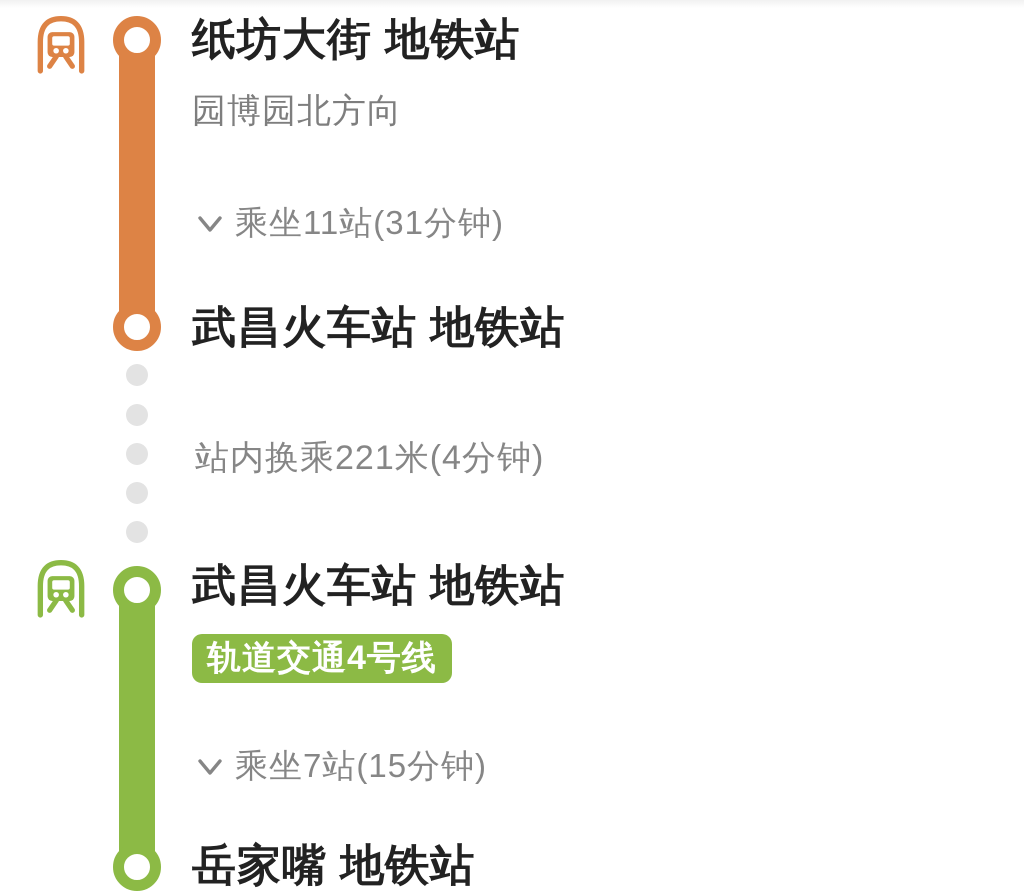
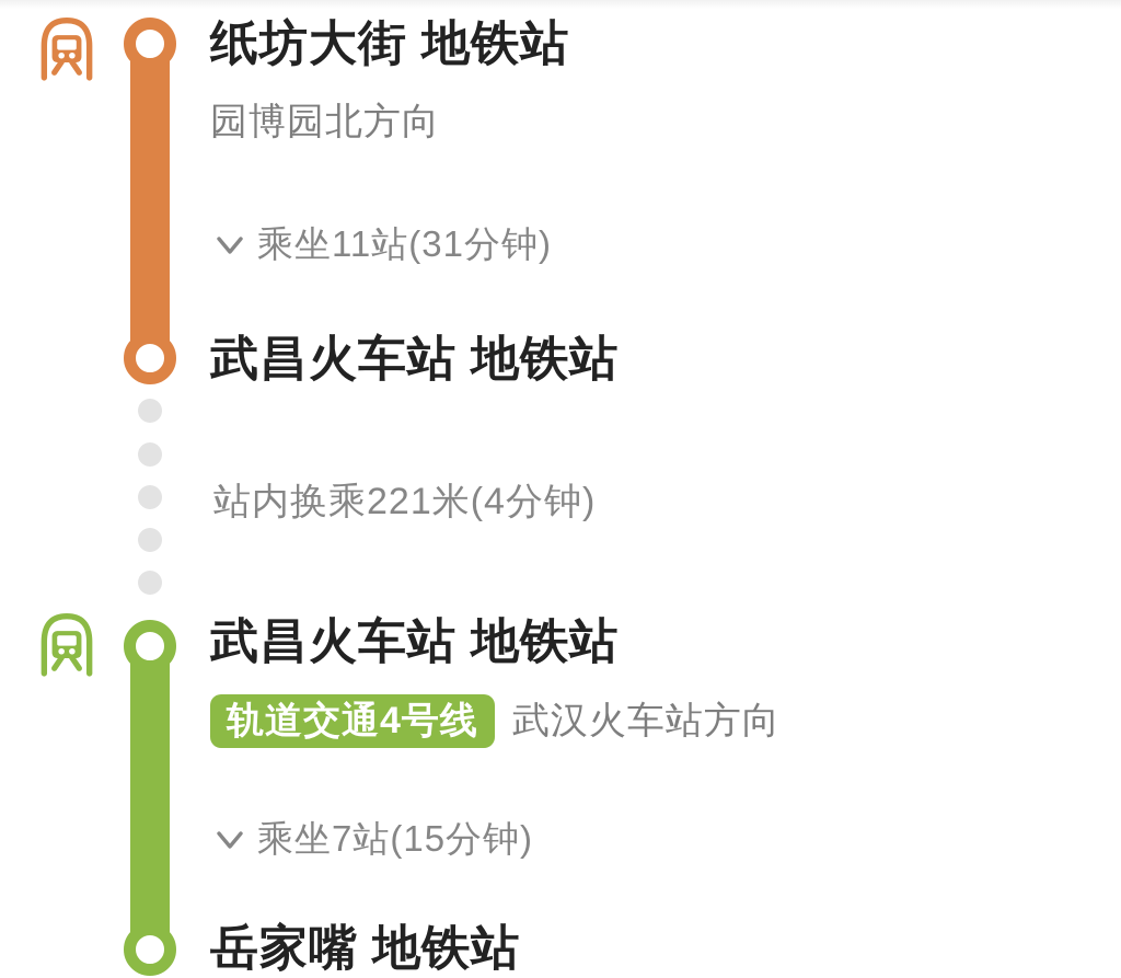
  纸坊大街 地铁站
  园博园北方向
  乘坐11站(31分钟)
  武昌火车站 地铁站
  站内换乘221米(4分钟)
  武昌火车站 地铁站
  轨道交通4号线
+ 武汉火车站方向
  乘坐7站(15分钟)
  岳家嘴 地铁站
